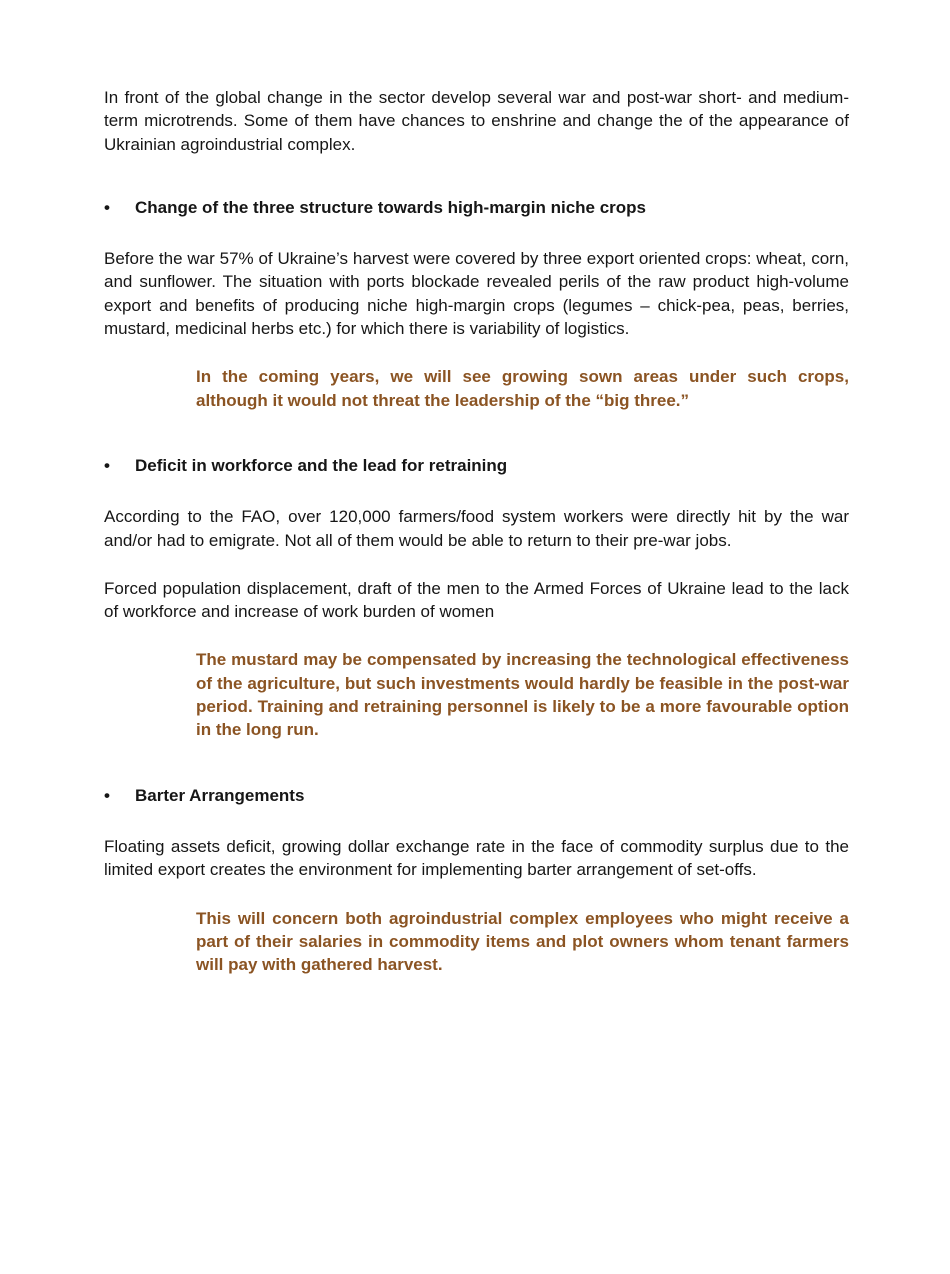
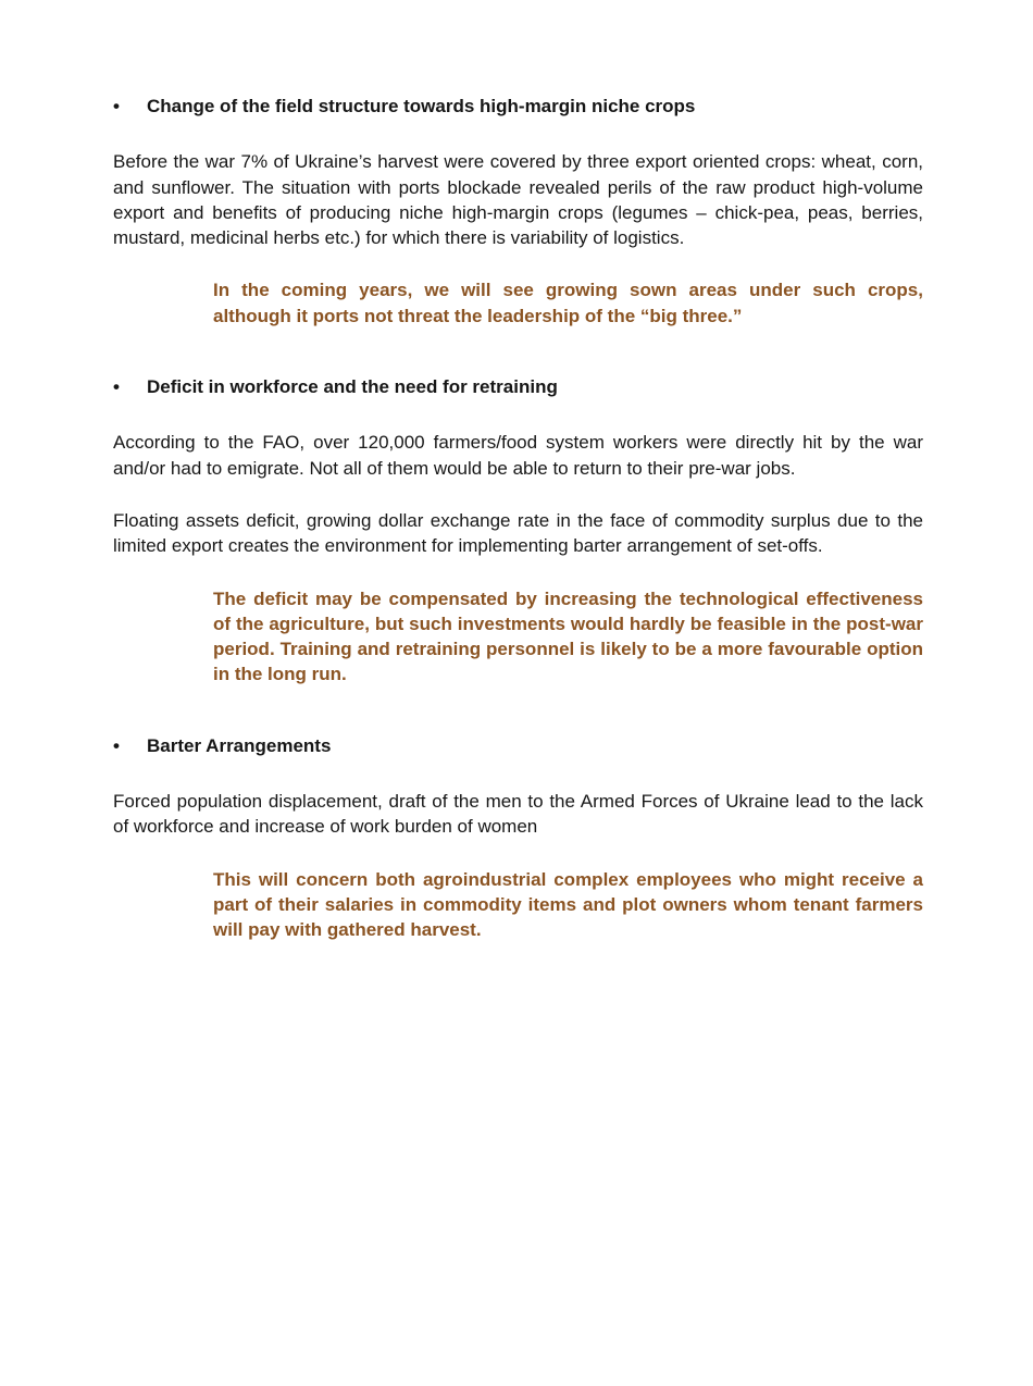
- In front of the global change in the sector develop several war and post-war short- and medium-term microtrends. Some of them have chances to enshrine and change the of the appearance of Ukrainian agroindustrial complex.
  •
- Change of the three structure towards high-margin niche crops
+ Change of the field structure towards high-margin niche crops
- Before the war 57% of Ukraine’s harvest were covered by three export oriented crops: wheat, corn, and sunflower. The situation with ports blockade revealed perils of the raw product high-volume export and benefits of producing niche high-margin crops (legumes – chick-pea, peas, berries, mustard, medicinal herbs etc.) for which there is variability of logistics.
+ Before the war 7% of Ukraine’s harvest were covered by three export oriented crops: wheat, corn, and sunflower. The situation with ports blockade revealed perils of the raw product high-volume export and benefits of producing niche high-margin crops (legumes – chick-pea, peas, berries, mustard, medicinal herbs etc.) for which there is variability of logistics.
- In the coming years, we will see growing sown areas under such crops, although it would not threat the leadership of the “big three.”
+ In the coming years, we will see growing sown areas under such crops, although it ports not threat the leadership of the “big three.”
  •
- Deficit in workforce and the lead for retraining
+ Deficit in workforce and the need for retraining
  According to the FAO, over 120,000 farmers/food system workers were directly hit by the war and/or had to emigrate. Not all of them would be able to return to their pre-war jobs.
- Forced population displacement, draft of the men to the Armed Forces of Ukraine lead to the lack of workforce and increase of work burden of women
+ Floating assets deficit, growing dollar exchange rate in the face of commodity surplus due to the limited export creates the environment for implementing barter arrangement of set-offs.
- The mustard may be compensated by increasing the technological effectiveness of the agriculture, but such investments would hardly be feasible in the post-war period. Training and retraining personnel is likely to be a more favourable option in the long run.
+ The deficit may be compensated by increasing the technological effectiveness of the agriculture, but such investments would hardly be feasible in the post-war period. Training and retraining personnel is likely to be a more favourable option in the long run.
  •
  Barter Arrangements
- Floating assets deficit, growing dollar exchange rate in the face of commodity surplus due to the limited export creates the environment for implementing barter arrangement of set-offs.
+ Forced population displacement, draft of the men to the Armed Forces of Ukraine lead to the lack of workforce and increase of work burden of women
  This will concern both agroindustrial complex employees who might receive a part of their salaries in commodity items and plot owners whom tenant farmers will pay with gathered harvest.
